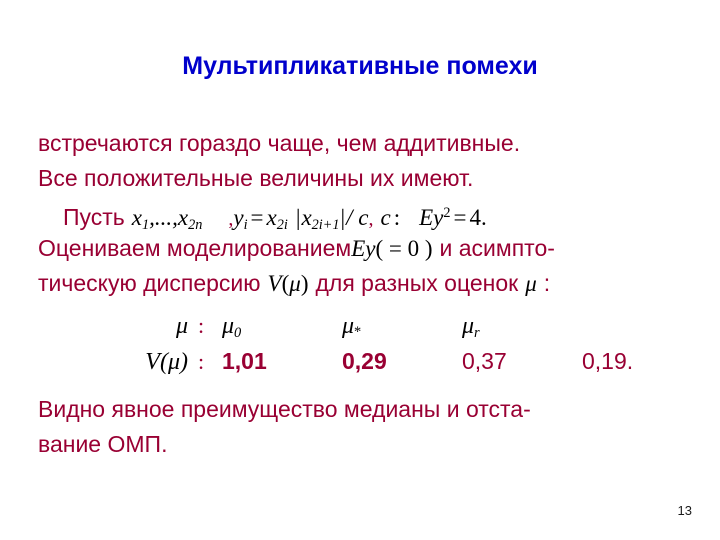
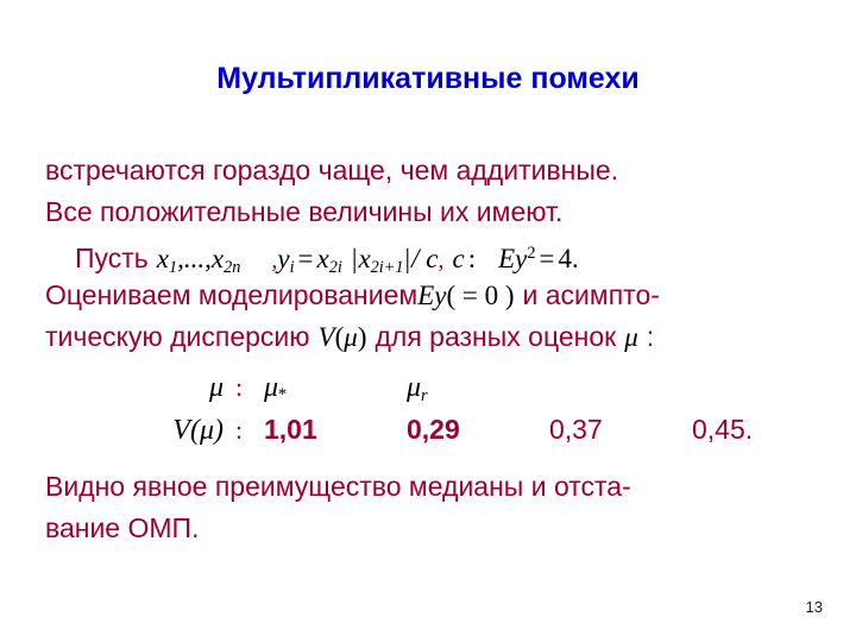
  Мультипликативные помехи
  встречаются гораздо чаще, чем аддитивные.
  Все положительные величины их имеют.
  Пусть x1,...,x2n ,yi =x2i |x2i+1|/ c, c: Ey2 =4.
  Оцениваем моделированиемEy( = 0 ) и асимпто-
  тическую дисперсию V(μ) для разных оценок μ :
  μ
  :
- μ0
  μ*
  μr
  V(μ)
  :
  1,01
  0,29
  0,37
- 0,19.
+ 0,45.
  Видно явное преимущество медианы и отста-
  вание ОМП.
  13
